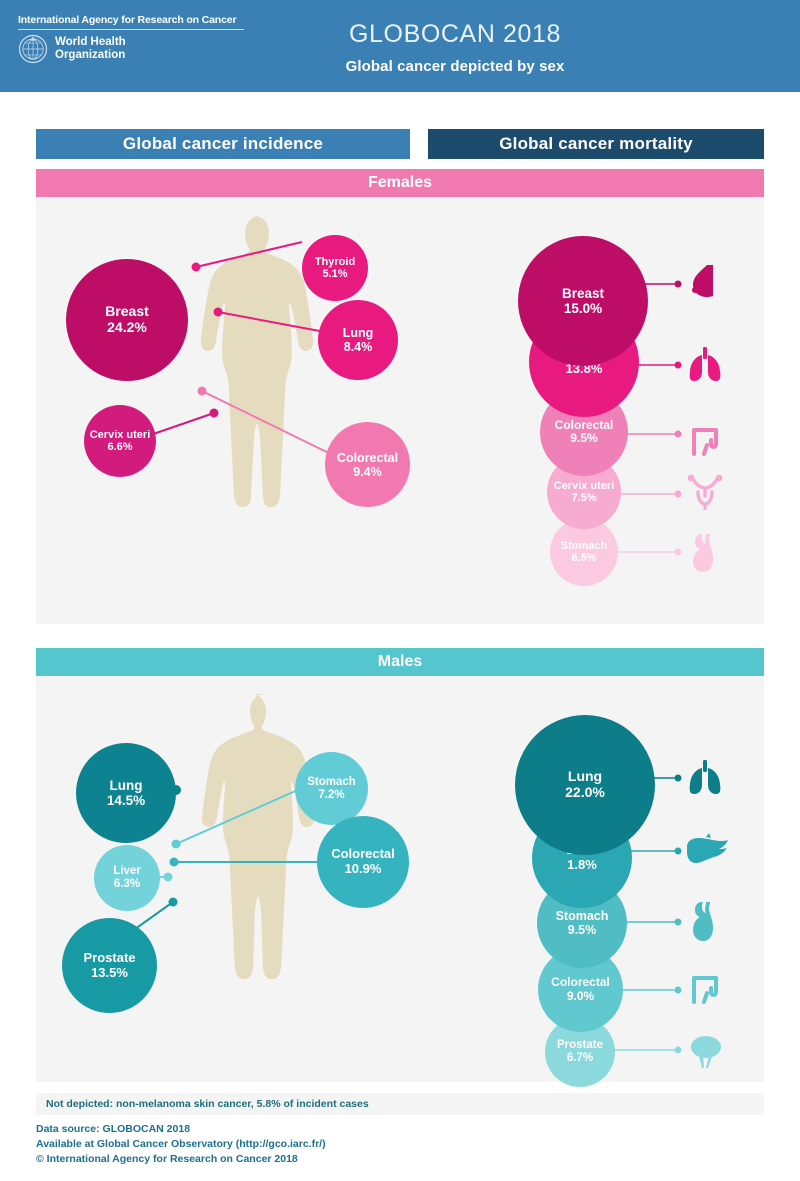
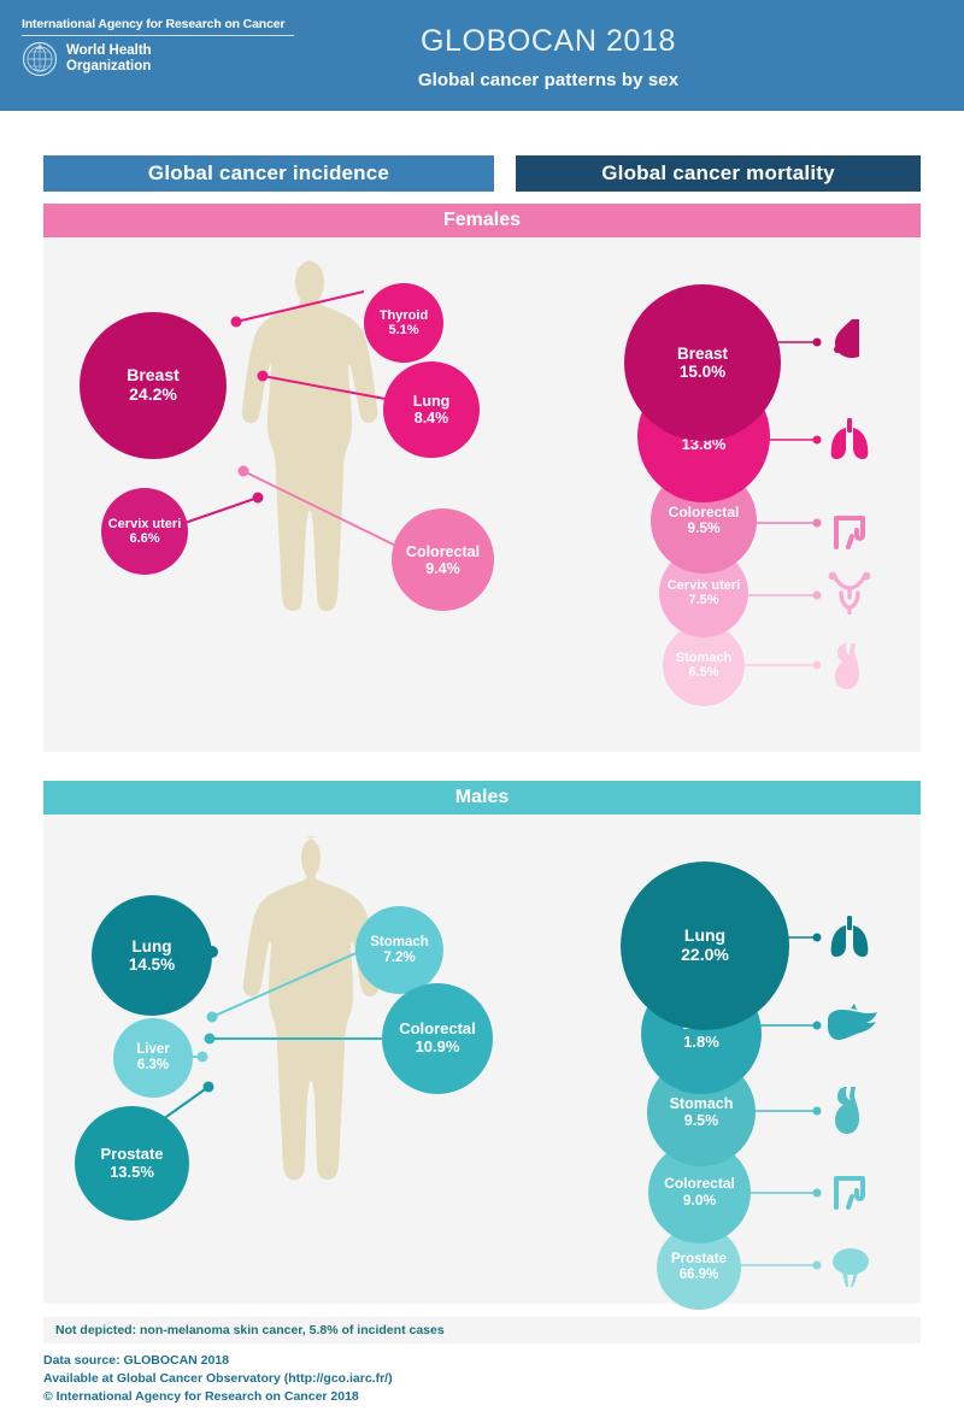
  International Agency for Research on Cancer
  World Health
  Organization
  GLOBOCAN 2018
- Global cancer depicted by sex
+ Global cancer patterns by sex
  Global cancer incidence
  Global cancer mortality
  Females
  Breast
  24.2%
  Thyroid
  5.1%
  Lung
  8.4%
  Cervix uteri
  6.6%
  Colorectal
  9.4%
  Breast
  15.0%
  13.8%
  Colorectal
  9.5%
  Cervix uteri
  7.5%
  Stomach
  6.5%
  Males
  Lung
  14.5%
  Stomach
  7.2%
  Colorectal
  10.9%
  Liver
  6.3%
  Prostate
  13.5%
  Lung
  22.0%
  1.8%
  Stomach
  9.5%
  Colorectal
  9.0%
  Prostate
- 6.7%
+ 66.9%
  Not depicted: non-melanoma skin cancer, 5.8% of incident cases
  Data source: GLOBOCAN 2018
  Available at Global Cancer Observatory (http://gco.iarc.fr/)
  © International Agency for Research on Cancer 2018
